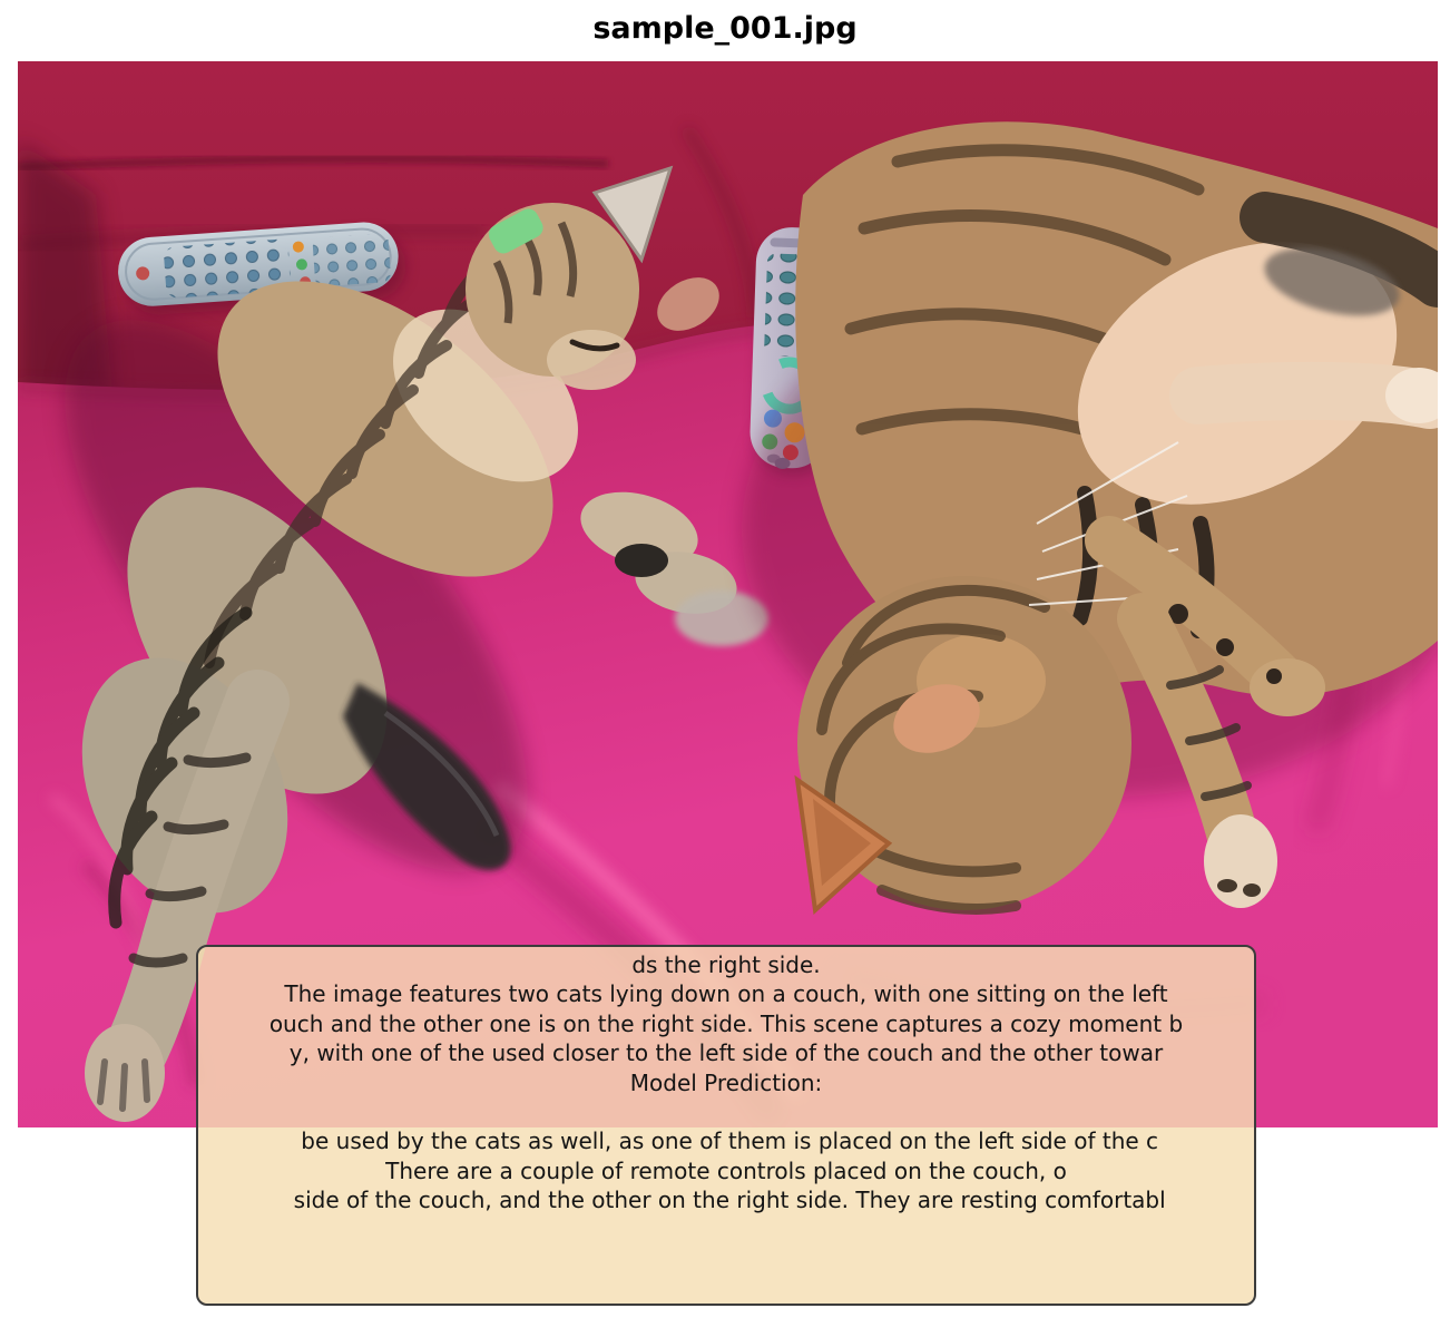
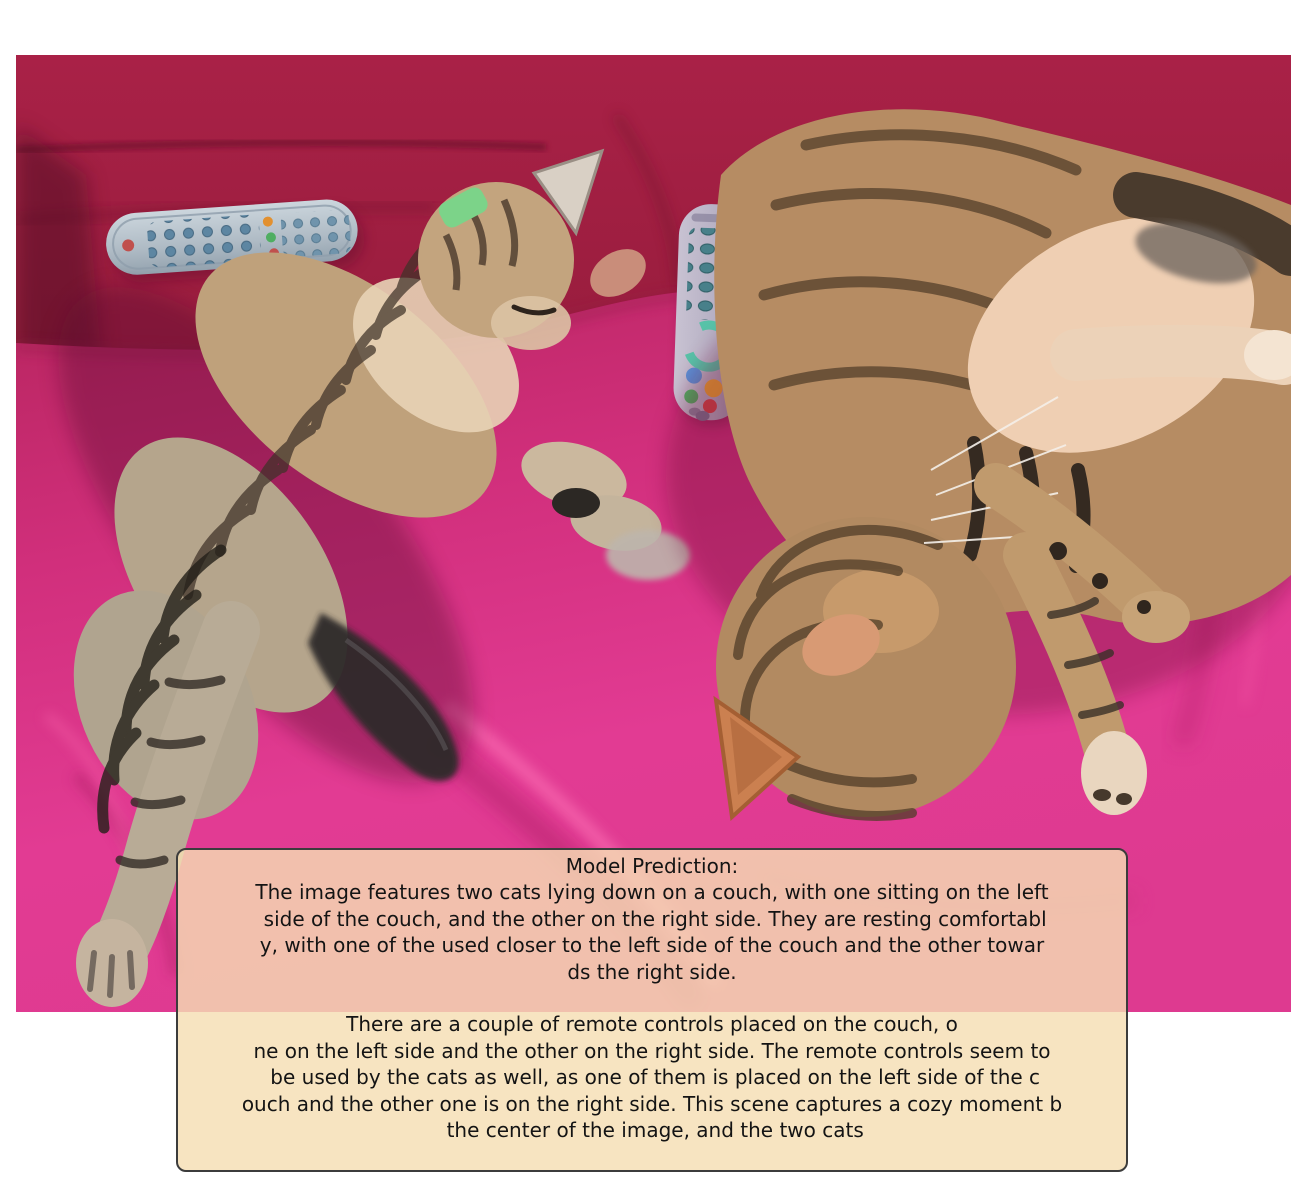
- sample_001.jpg
- ds the right side.
+ Model Prediction:
  The image features two cats lying down on a couch, with one sitting on the left
- ouch and the other one is on the right side. This scene captures a cozy moment b
+ side of the couch, and the other on the right side. They are resting comfortabl
  y, with one of the used closer to the left side of the couch and the other towar
- Model Prediction:
+ ds the right side.
- be used by the cats as well, as one of them is placed on the left side of the c
+ There are a couple of remote controls placed on the couch, o
+ ne on the left side and the other on the right side. The remote controls seem to
- There are a couple of remote controls placed on the couch, o
+ be used by the cats as well, as one of them is placed on the left side of the c
- side of the couch, and the other on the right side. They are resting comfortabl
+ ouch and the other one is on the right side. This scene captures a cozy moment b
+ the center of the image, and the two cats
